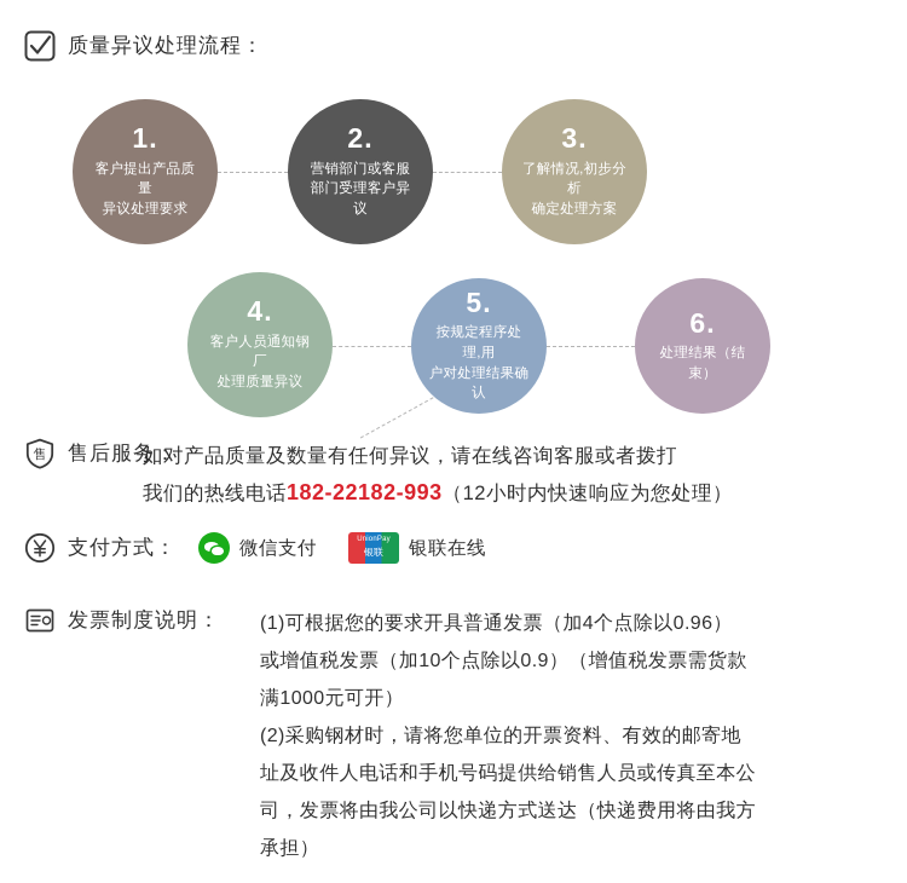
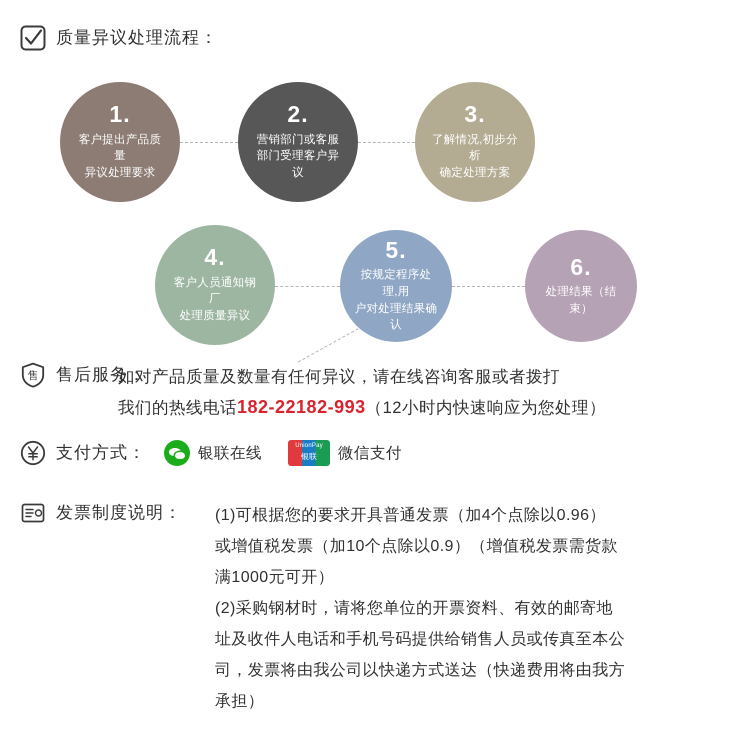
  质量异议处理流程：
  1.
  客户提出产品质量
  异议处理要求
  2.
  营销部门或客服
  部门受理客户异议
  3.
  了解情况,初步分析
  确定处理方案
  4.
  客户人员通知钢厂
  处理质量异议
  5.
  按规定程序处理,用
  户对处理结果确认
  6.
  处理结果（结束）
  售
  售后服务：
  如对产品质量及数量有任何异议，请在线咨询客服或者拨打
  我们的热线电话182-22182-993（12小时内快速响应为您处理）
  支付方式：
- 微信支付
+ 银联在线
  银联
- 银联在线
+ 微信支付
  发票制度说明：
  (1)可根据您的要求开具普通发票（加4个点除以0.96）
  或增值税发票（加10个点除以0.9）（增值税发票需货款
  满1000元可开）
  (2)采购钢材时，请将您单位的开票资料、有效的邮寄地
  址及收件人电话和手机号码提供给销售人员或传真至本公
  司，发票将由我公司以快递方式送达（快递费用将由我方
  承担）
